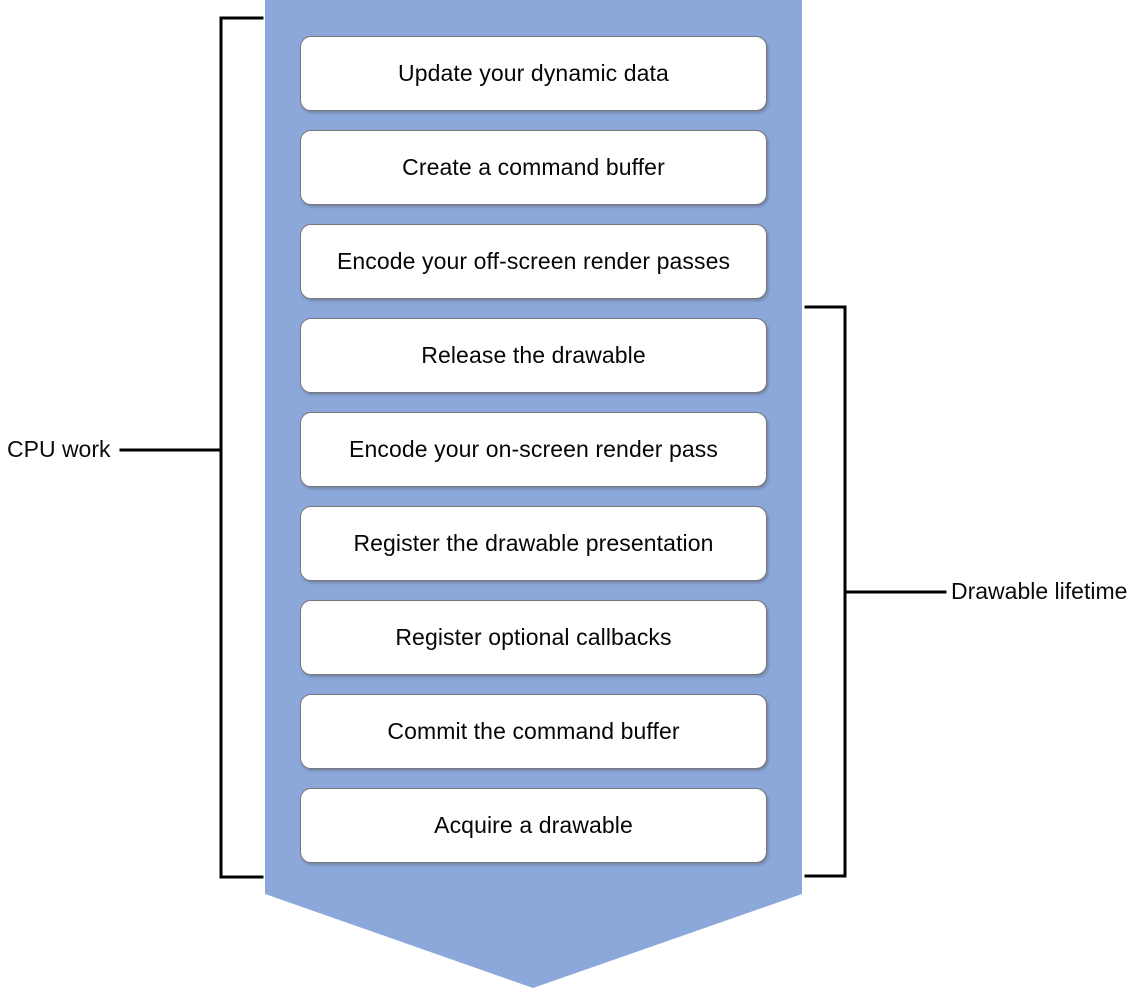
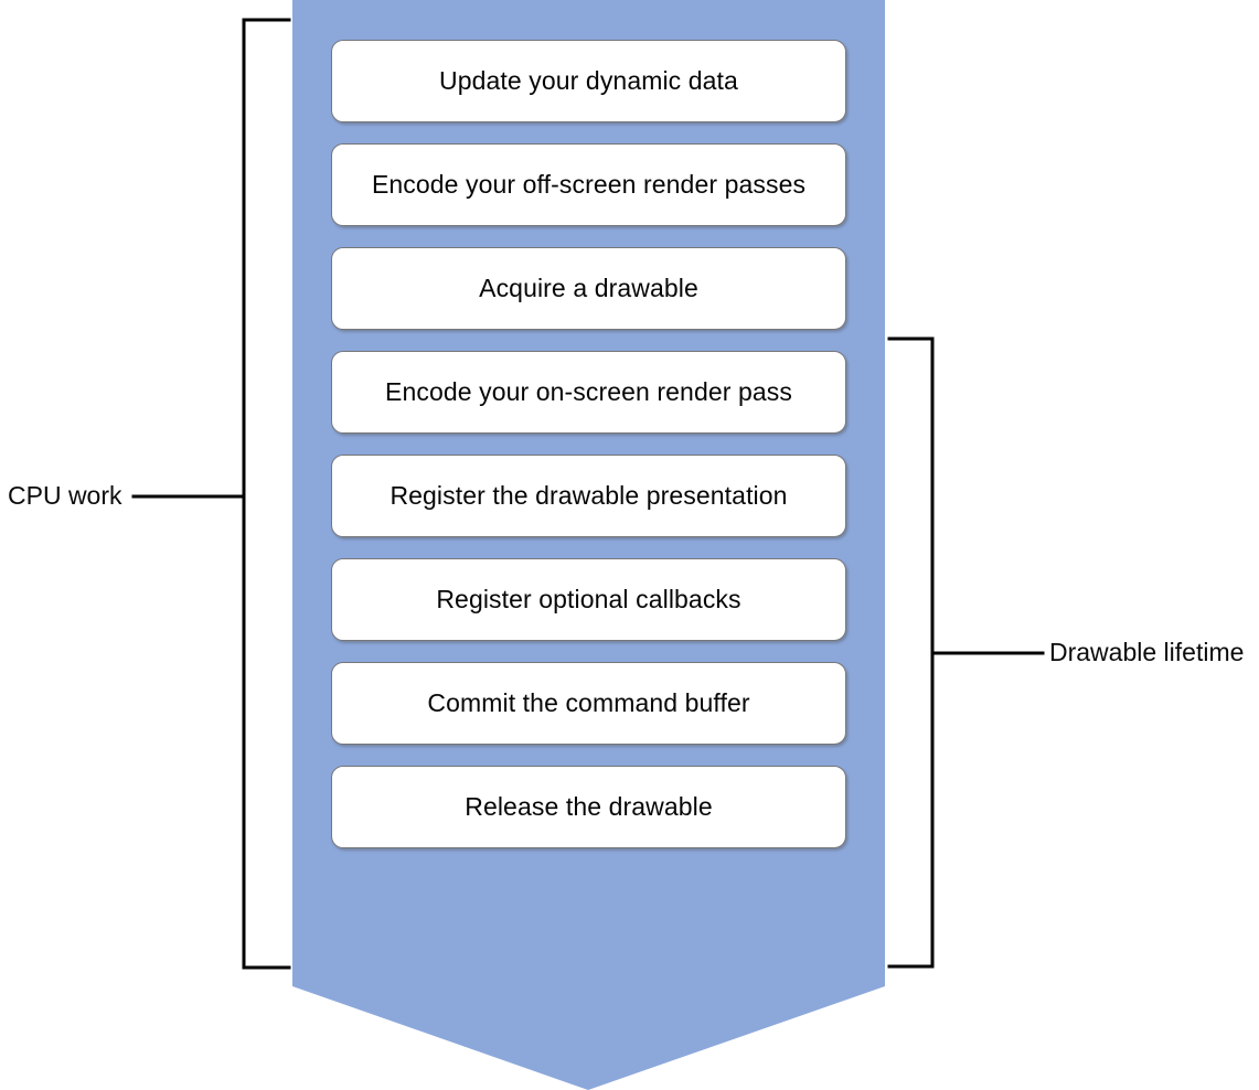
  Update your dynamic data
- Create a command buffer
  Encode your off-screen render passes
- Release the drawable
+ Acquire a drawable
  Encode your on-screen render pass
  Register the drawable presentation
  Register optional callbacks
  Commit the command buffer
- Acquire a drawable
+ Release the drawable
  CPU work
  Drawable lifetime
